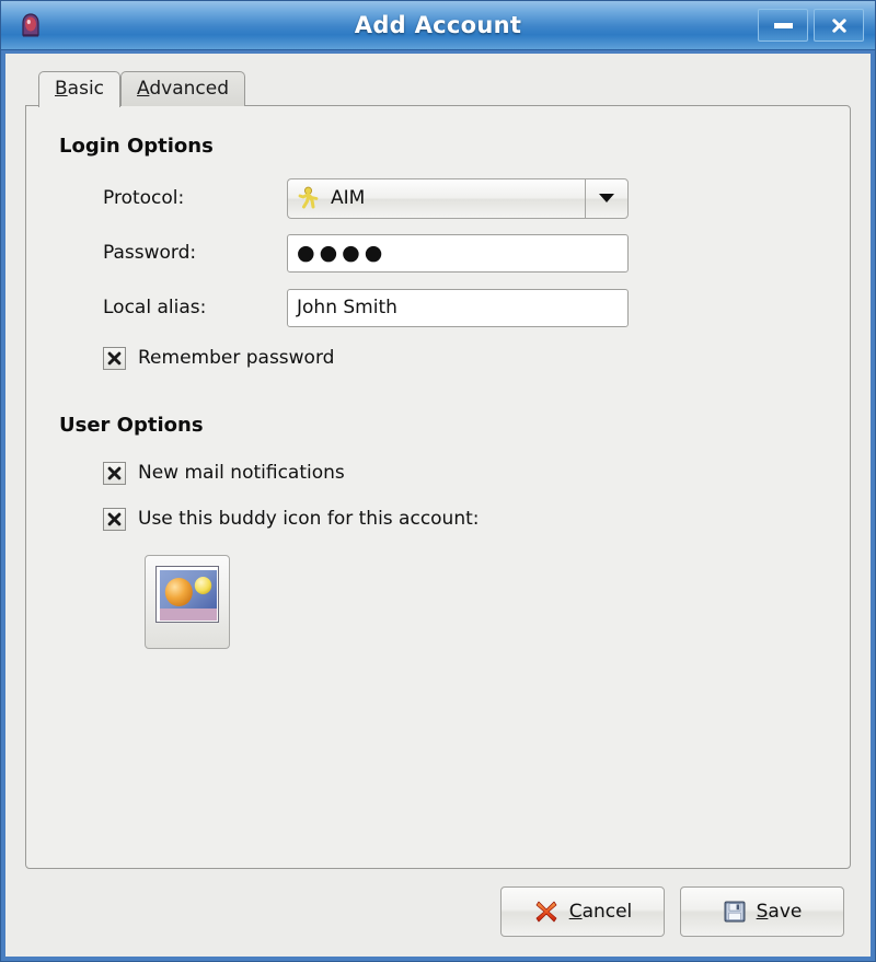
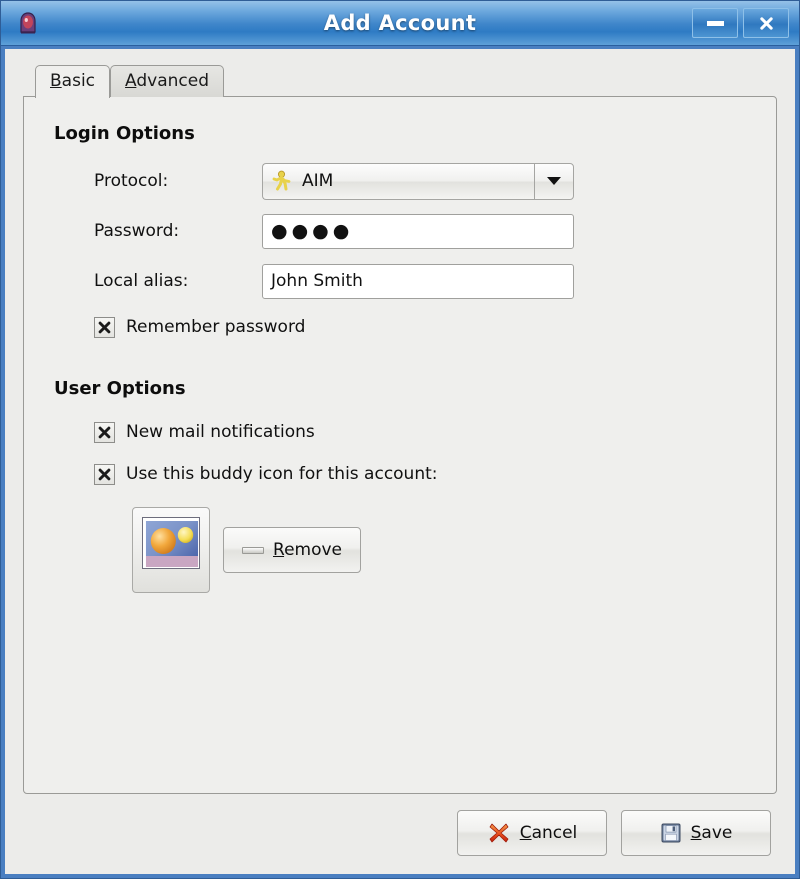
  Add Account
  Basic
  Advanced
  Login Options
  Protocol:
  AIM
  Password:
  ●●●●
  Local alias:
  John Smith
  Remember password
  User Options
  New mail notifications
  Use this buddy icon for this account:
+ Remove
  Cancel
  Save
